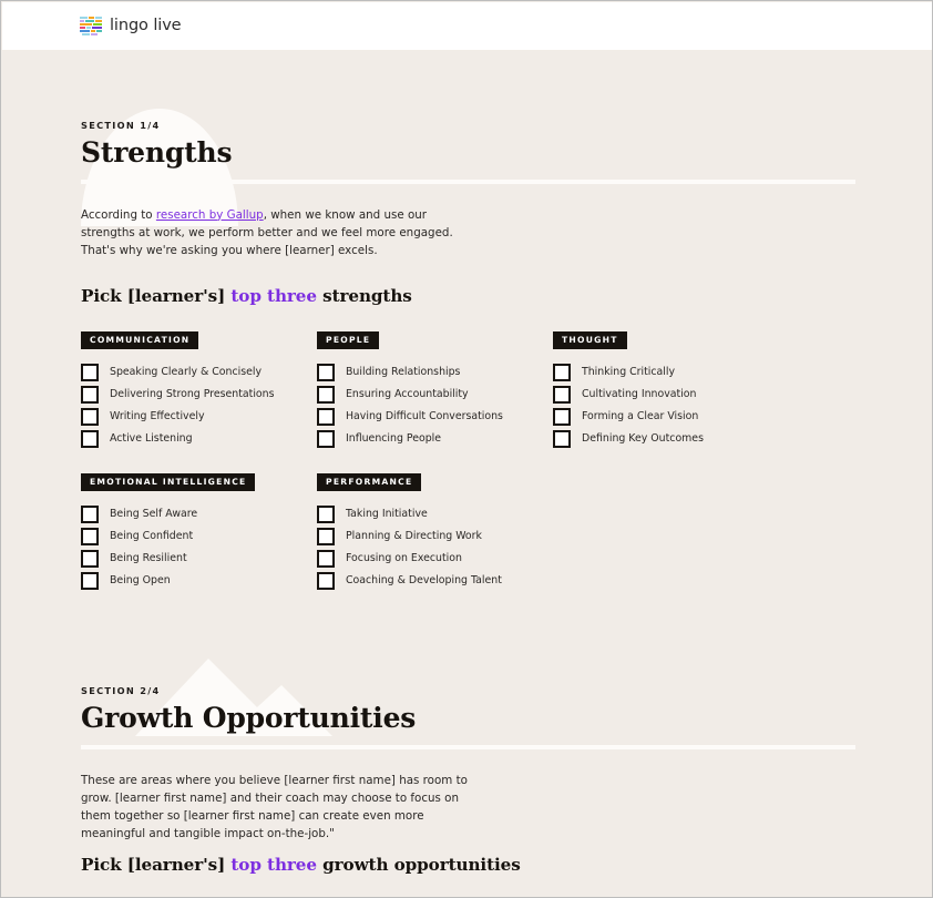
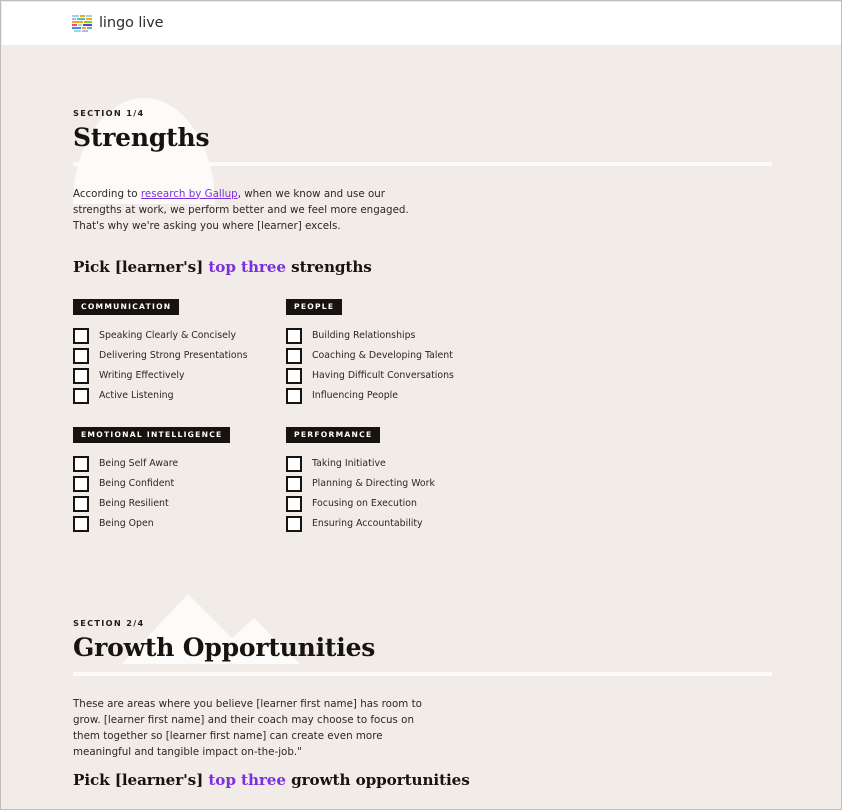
  lingo live
  SECTION 1/4
  Strengths
  According to research by Gallup, when we know and use our strengths at work, we perform better and we feel more engaged. That's why we're asking you where [learner] excels.
  Pick [learner's] top three strengths
  COMMUNICATION
  Speaking Clearly & Concisely
  Delivering Strong Presentations
  Writing Effectively
  Active Listening
  PEOPLE
  Building Relationships
- Ensuring Accountability
+ Coaching & Developing Talent
  Having Difficult Conversations
  Influencing People
- THOUGHT
- Thinking Critically
- Cultivating Innovation
- Forming a Clear Vision
- Defining Key Outcomes
  EMOTIONAL INTELLIGENCE
  Being Self Aware
  Being Confident
  Being Resilient
  Being Open
  PERFORMANCE
  Taking Initiative
  Planning & Directing Work
  Focusing on Execution
- Coaching & Developing Talent
+ Ensuring Accountability
  SECTION 2/4
  Growth Opportunities
  These are areas where you believe [learner first name] has room to grow. [learner first name] and their coach may choose to focus on them together so [learner first name] can create even more meaningful and tangible impact on-the-job."
  Pick [learner's] top three growth opportunities
